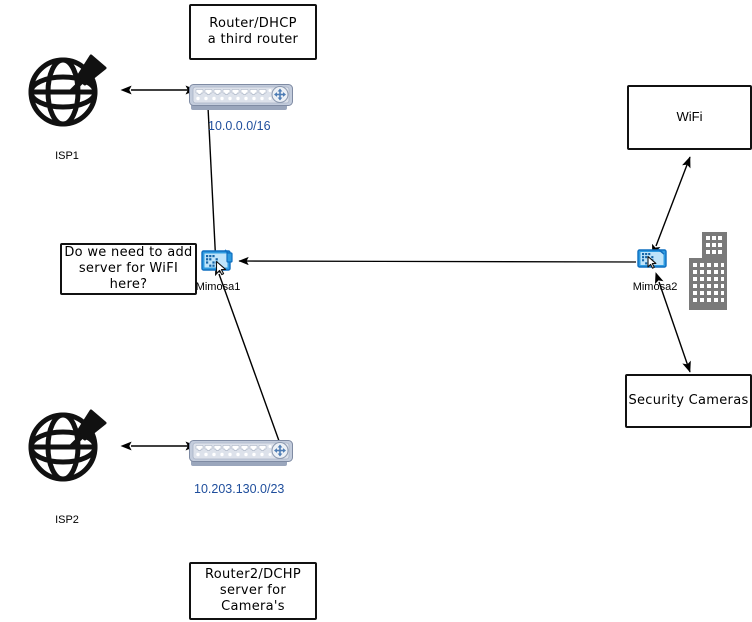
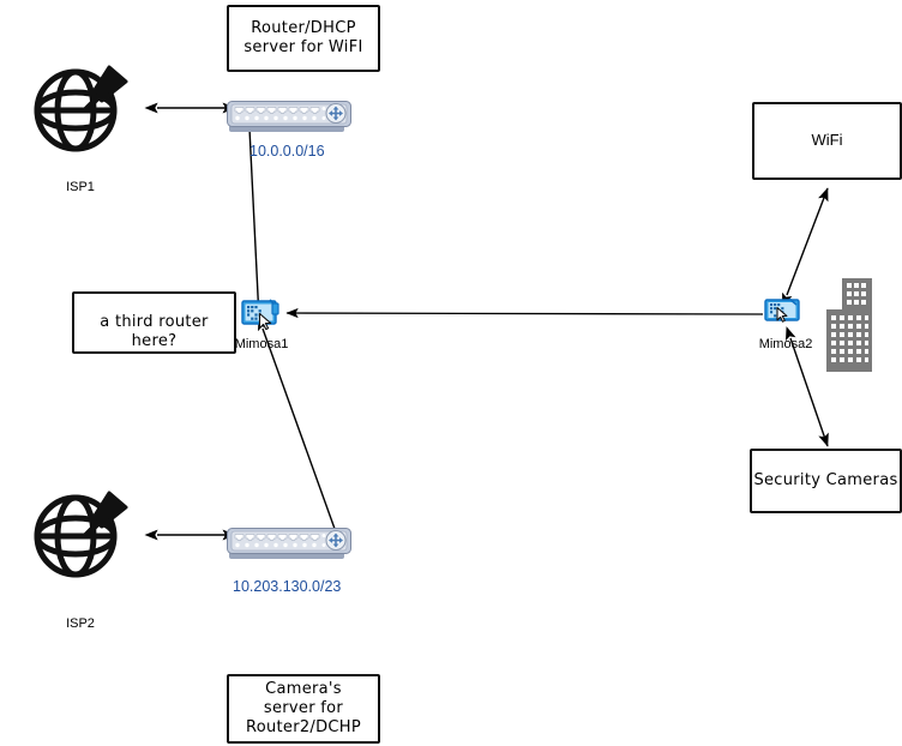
  Router/DHCP
- a third router
+ server for WiFI
- Do we need to add
- server for WiFI
+ a third router
  here?
  WiFi
  Security Cameras
- Router2/DCHP
+ Camera's
  server for
- Camera's
+ Router2/DCHP
  ISP1
  ISP2
  10.0.0.0/16
  10.203.130.0/23
  Mimosa1
  Mimosa2
